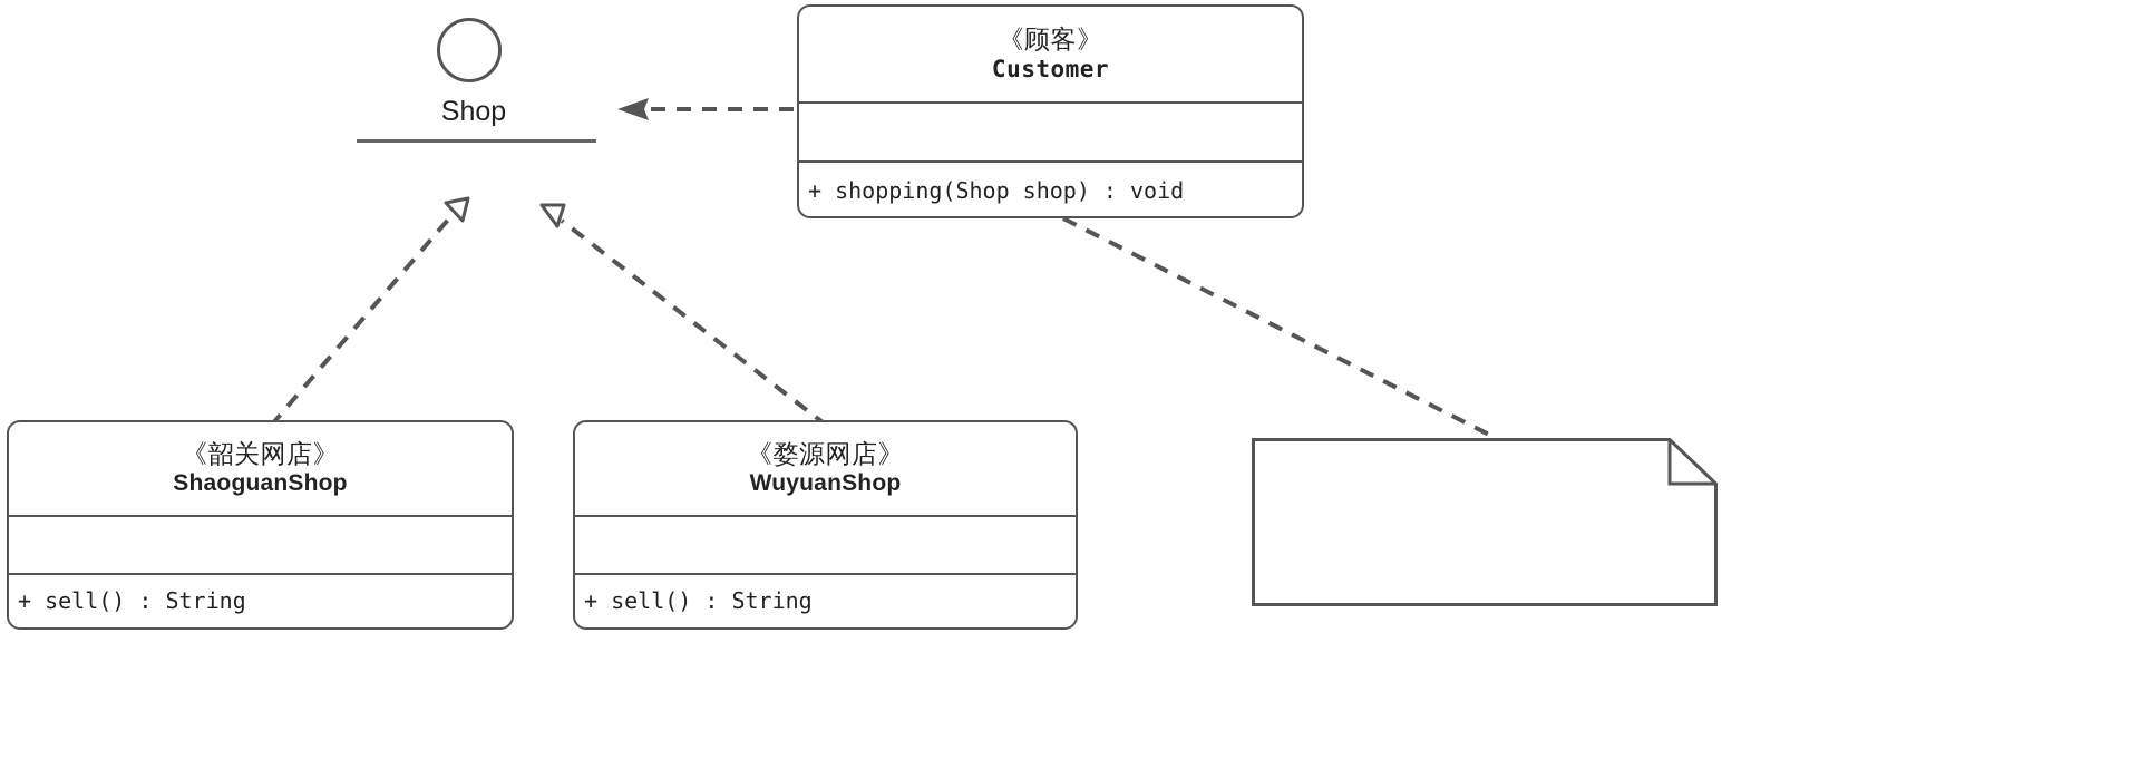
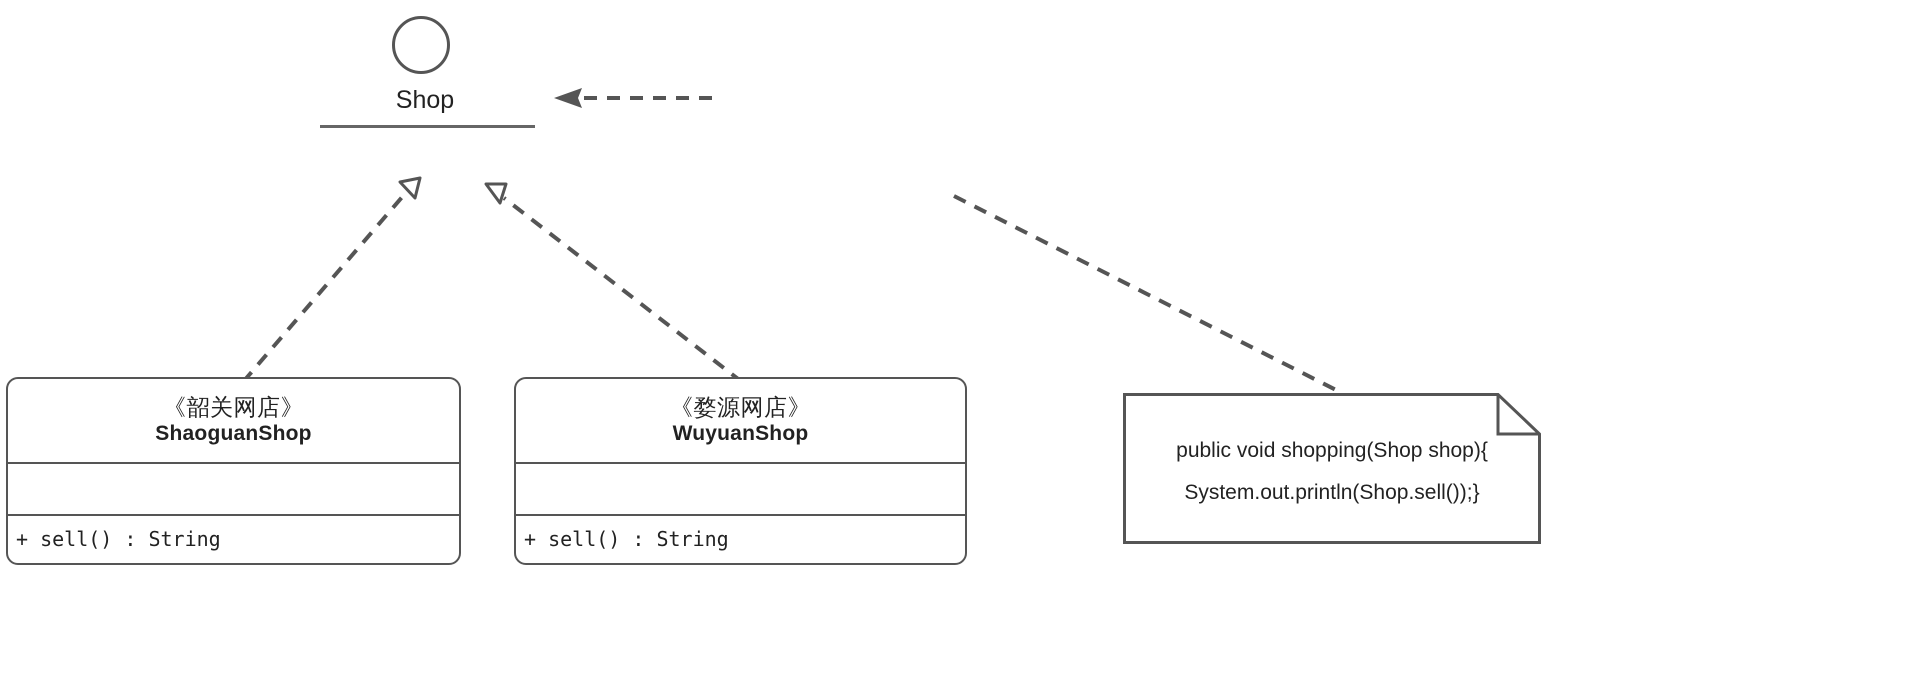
  Shop
- 《顾客》
- Customer
- + shopping(Shop shop) : void
  《韶关网店》
  ShaoguanShop
  + sell() : String
  《婺源网店》
  WuyuanShop
  + sell() : String
+ public void shopping(Shop shop){
+ System.out.println(Shop.sell());}
